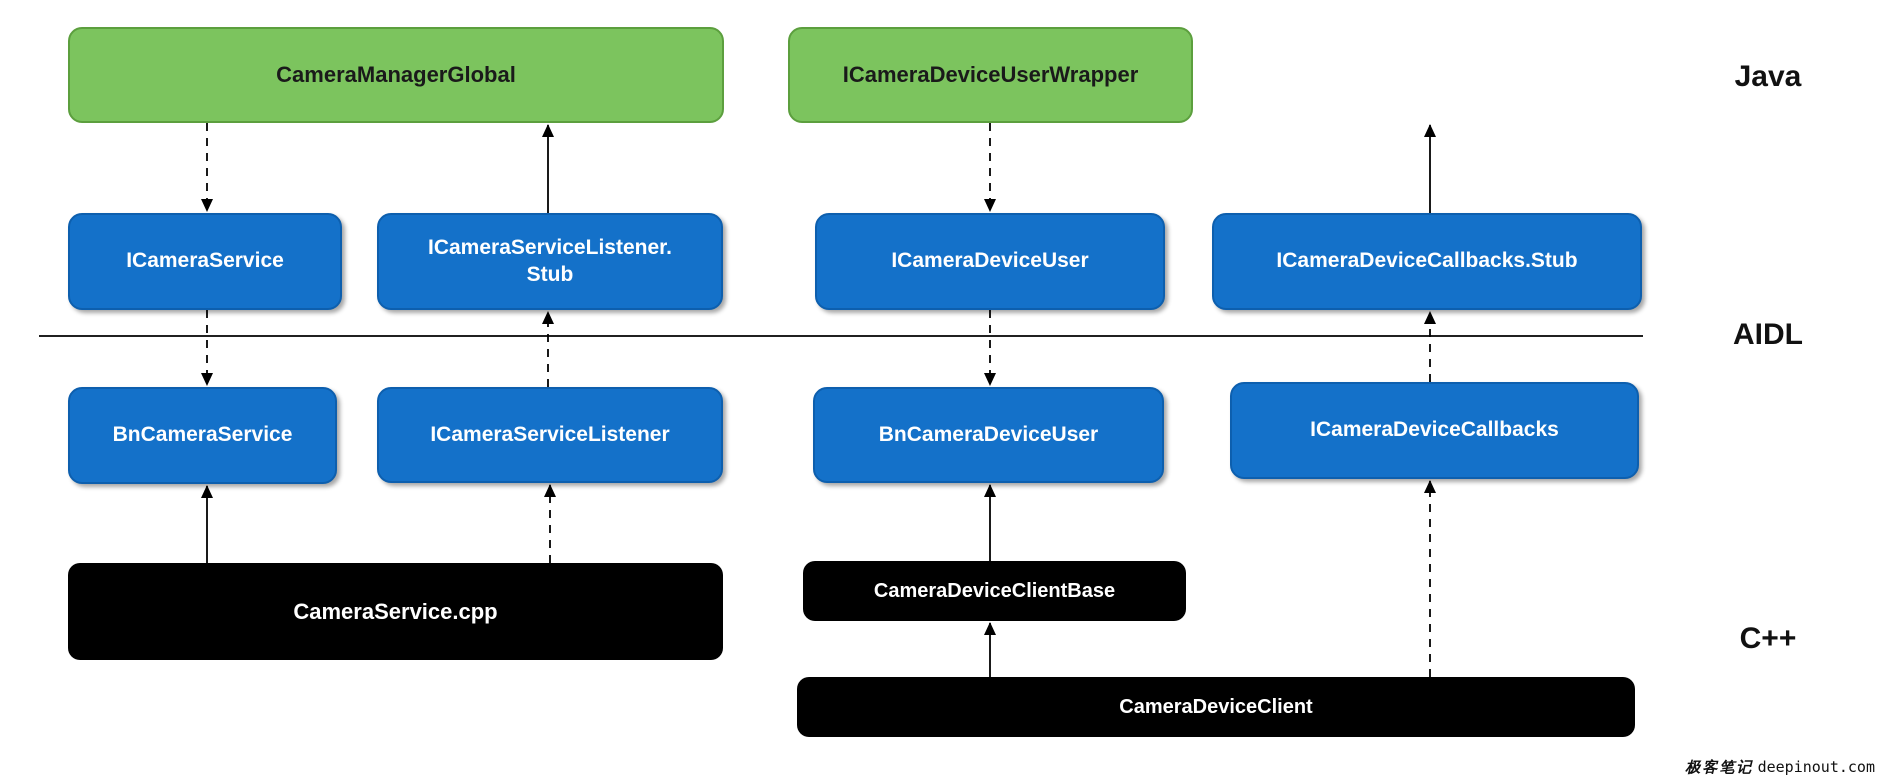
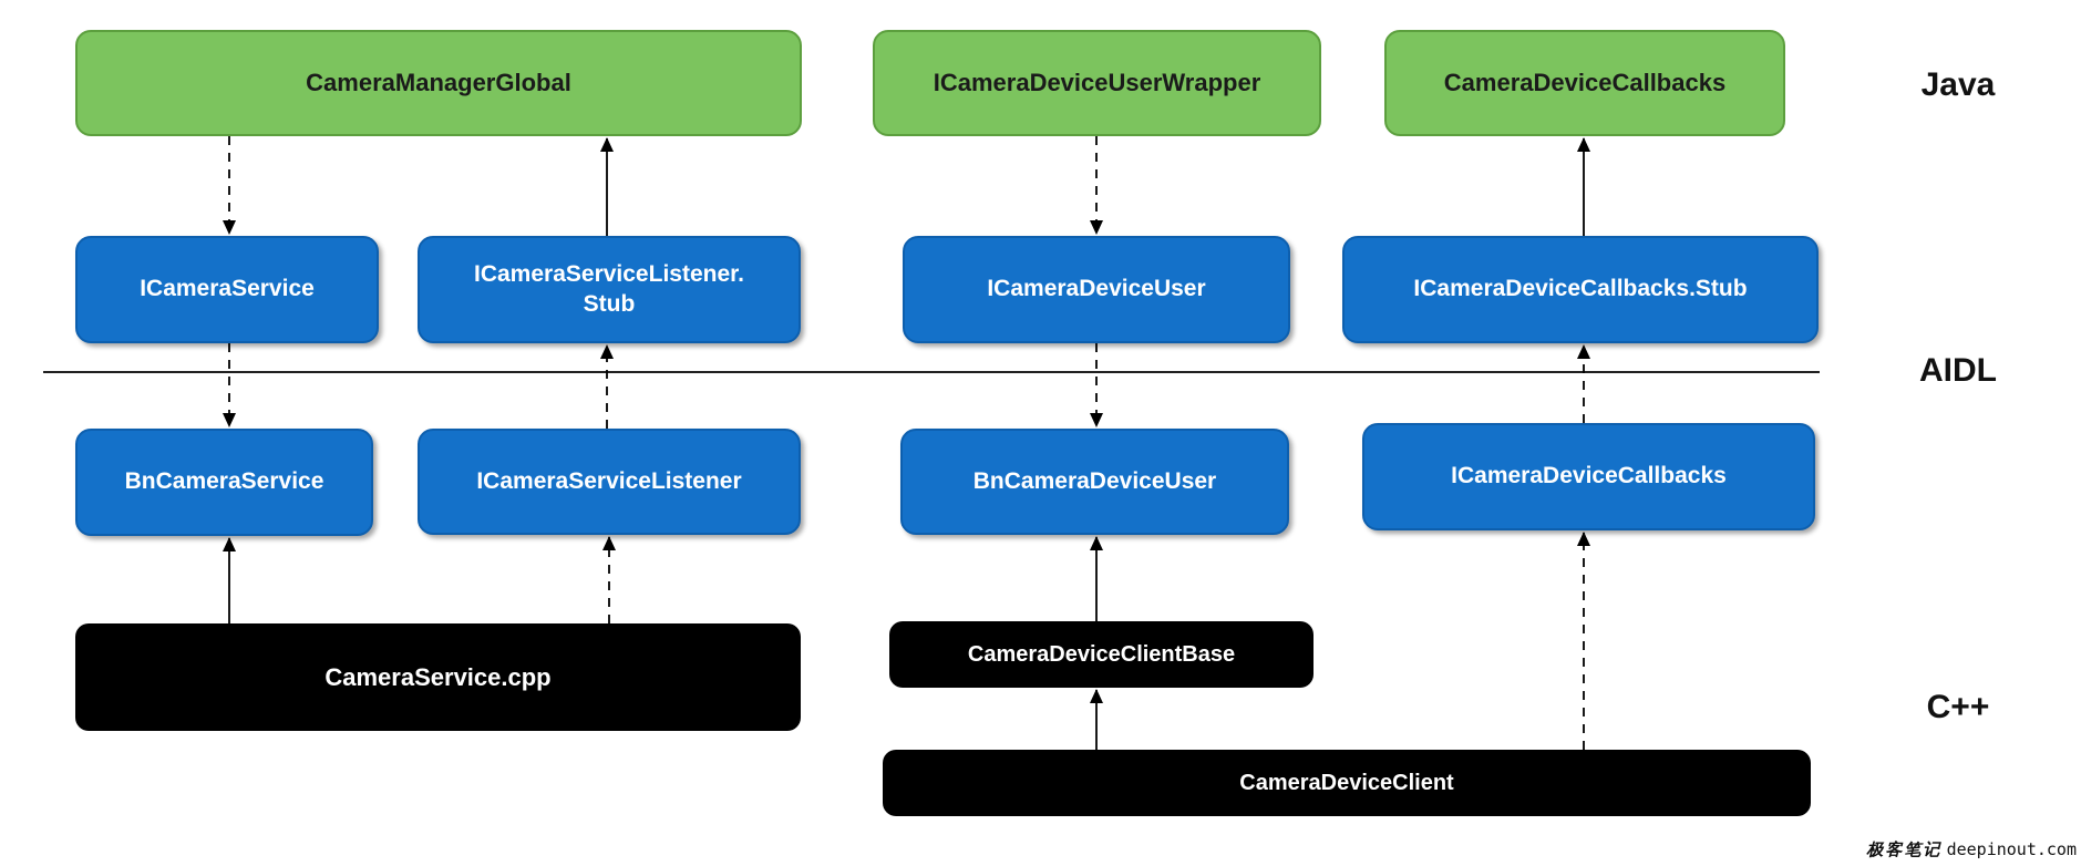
  CameraManagerGlobal
  ICameraDeviceUserWrapper
+ CameraDeviceCallbacks
  ICameraService
  ICameraServiceListener.
  Stub
  ICameraDeviceUser
  ICameraDeviceCallbacks.Stub
  BnCameraService
  ICameraServiceListener
  BnCameraDeviceUser
  ICameraDeviceCallbacks
  CameraService.cpp
  CameraDeviceClientBase
  CameraDeviceClient
  Java
  AIDL
  C++
  极客笔记 deepinout.com
